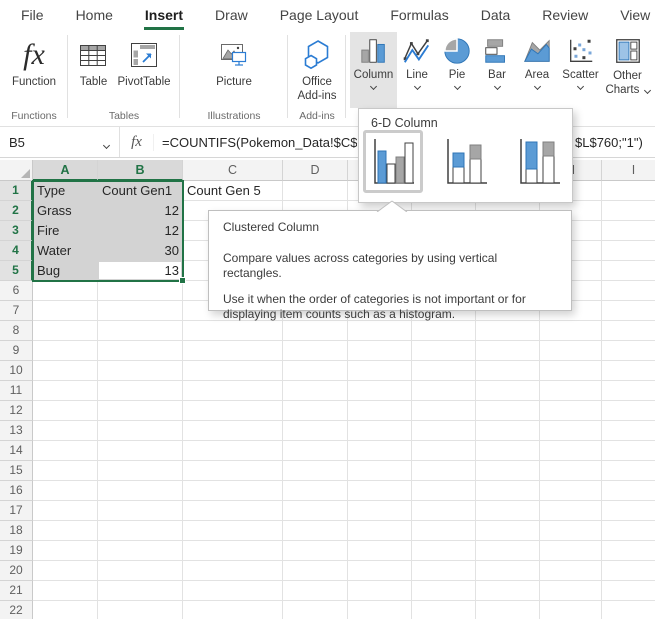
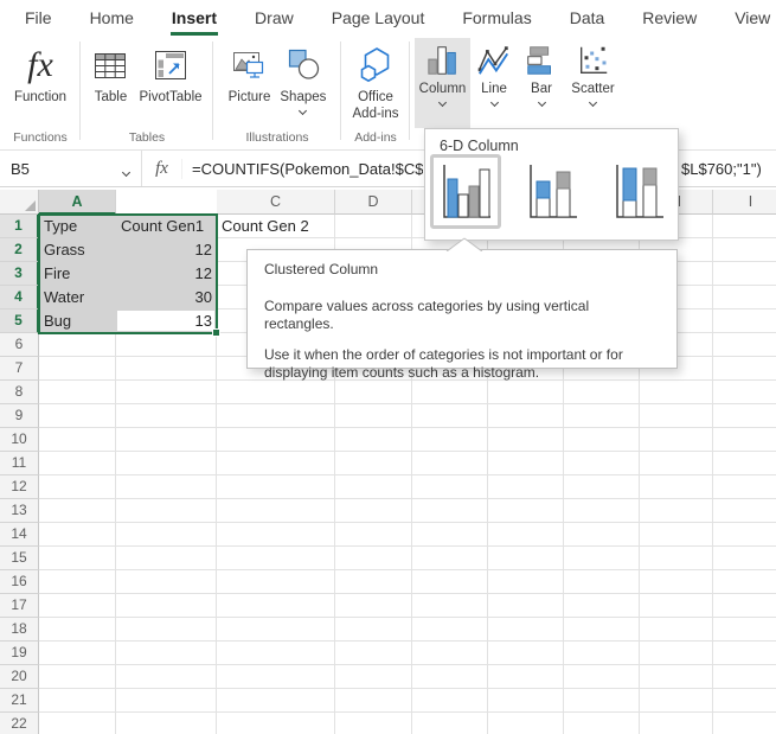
  File
  Home
  Insert
  Draw
  Page Layout
  Formulas
  Data
  Review
  View
  fx
  Function
  Functions
  Table
  PivotTable
  Tables
  Picture
+ Shapes
  Illustrations
  Office
  Add-ins
  Add-ins
  Column
  Line
- Pie
  Bar
- Area
  Scatter
- Other
- Charts
  B5
  fx
  =COUNTIFS(Pokemon_Data!$C$
  $L$760;"1")
  A
- B
  C
  D
  I
  1
  2
  3
  4
  5
  6
  7
  8
  9
  10
  11
  12
  13
  14
  15
  16
  17
  18
  19
  20
  21
  22
  Type
  Count Gen1
- Count Gen 5
+ Count Gen 2
  Grass
  12
  Fire
  12
  Water
  30
  Bug
  13
  6-D Column
  Clustered Column
  Compare values across categories by using vertical rectangles.
  Use it when the order of categories is not important or for displaying item counts such as a histogram.
